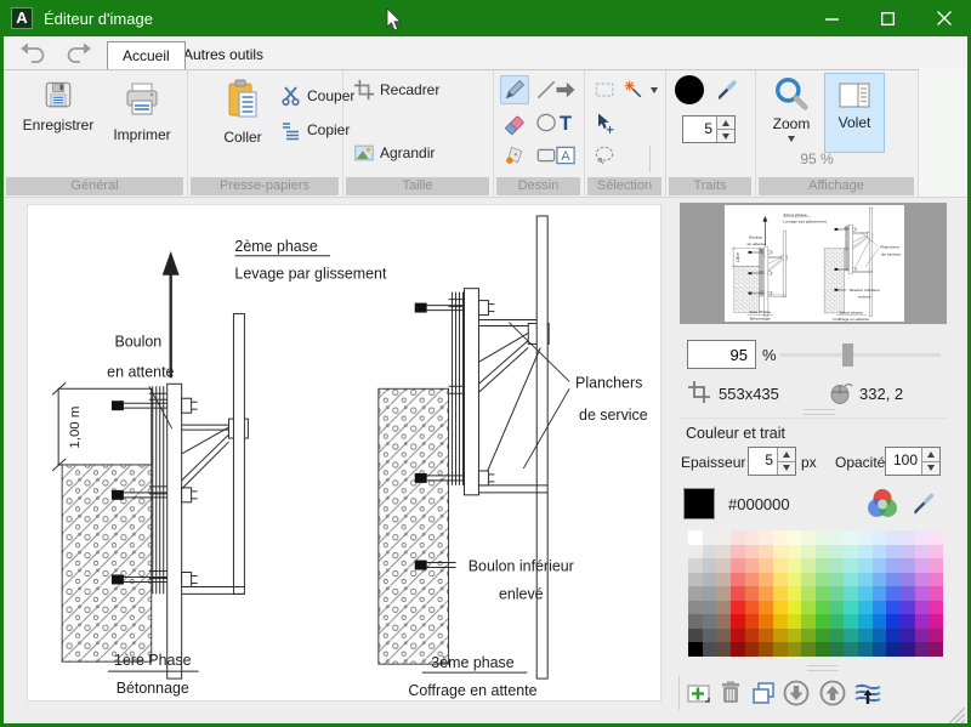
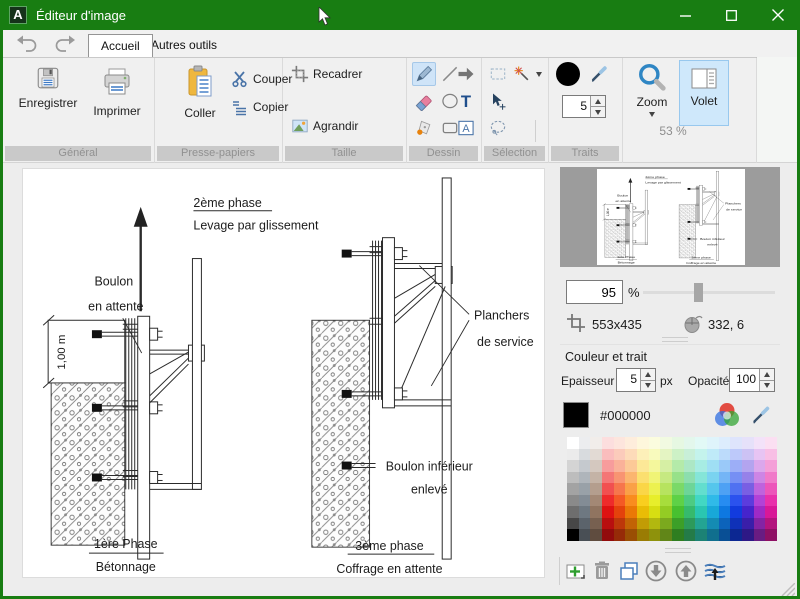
  A
  Éditeur d'image
  Accueil
  Autres outils
  Enregistrer
  Imprimer
  Général
  Coller
  Couper
  Copier
  Presse-papiers
  Recadrer
  Agrandir
  Taille
  T
  A
  Dessin
  Sélection
  5
  Traits
  Zoom
  Volet
- 95 %
+ 53 %
- Affichage
  95
  %
  553x435
- 332, 2
+ 332, 6
  Couleur et trait
  Epaisseur
  5
  px
  Opacité
  100
  #000000
